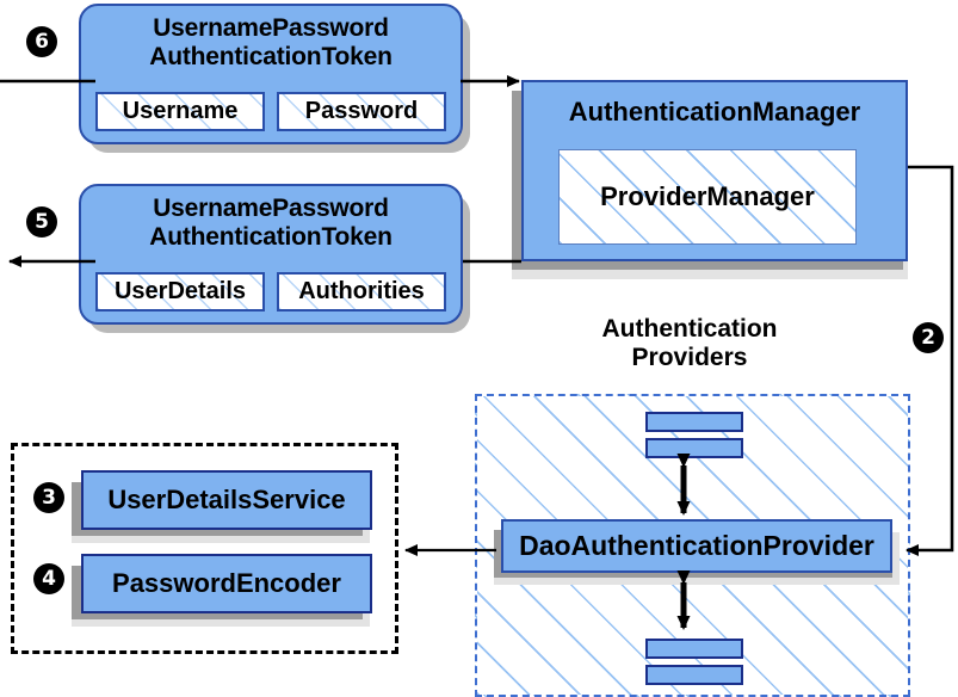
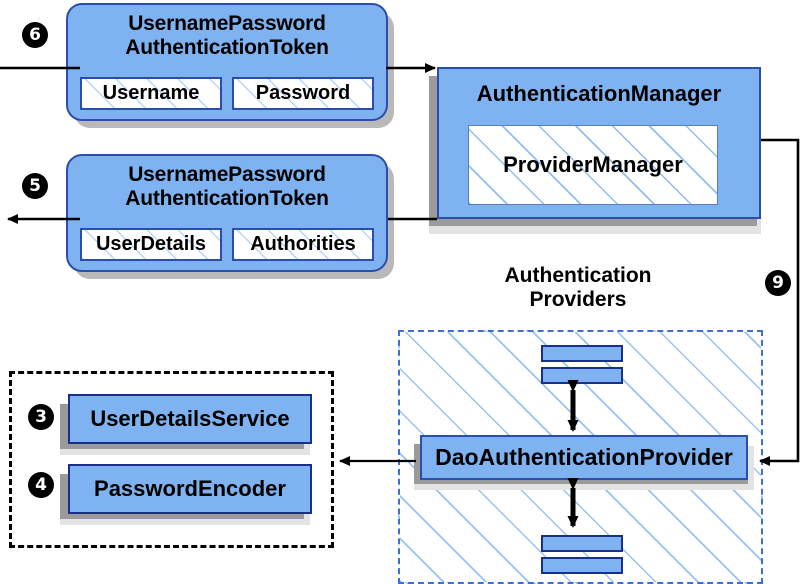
  6
  5
- 2
+ 9
  3
  4
  UsernamePassword
  AuthenticationToken
  Username
  Password
  UsernamePassword
  AuthenticationToken
  UserDetails
  Authorities
  AuthenticationManager
  ProviderManager
  Authentication
  Providers
  DaoAuthenticationProvider
  UserDetailsService
  PasswordEncoder
